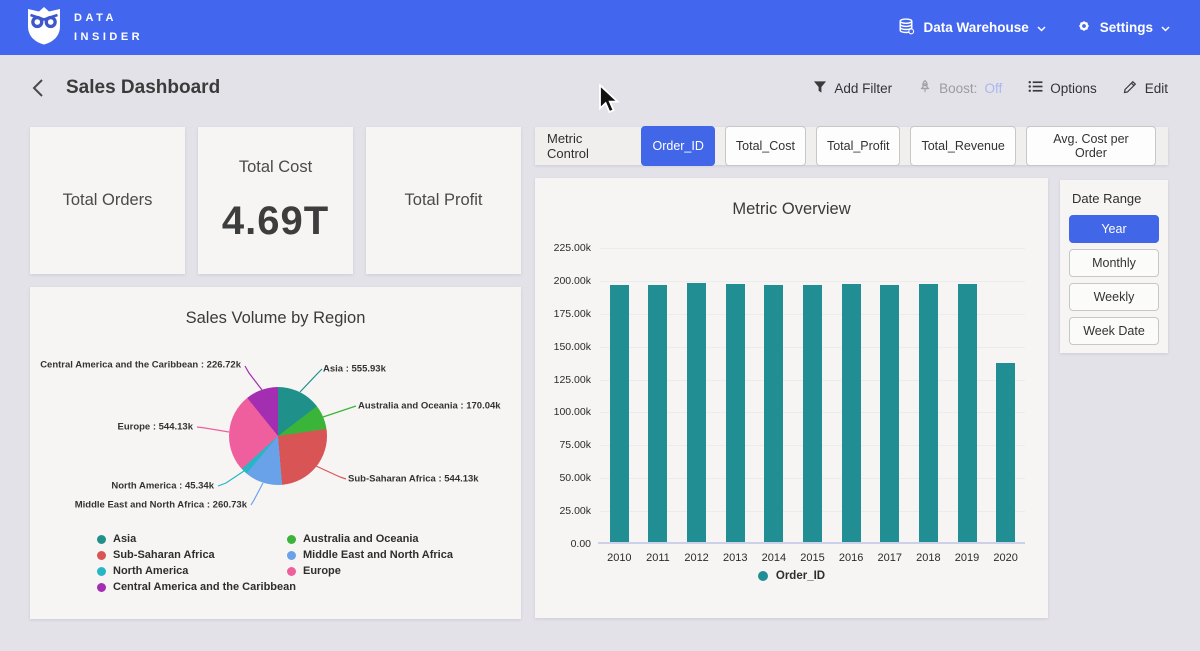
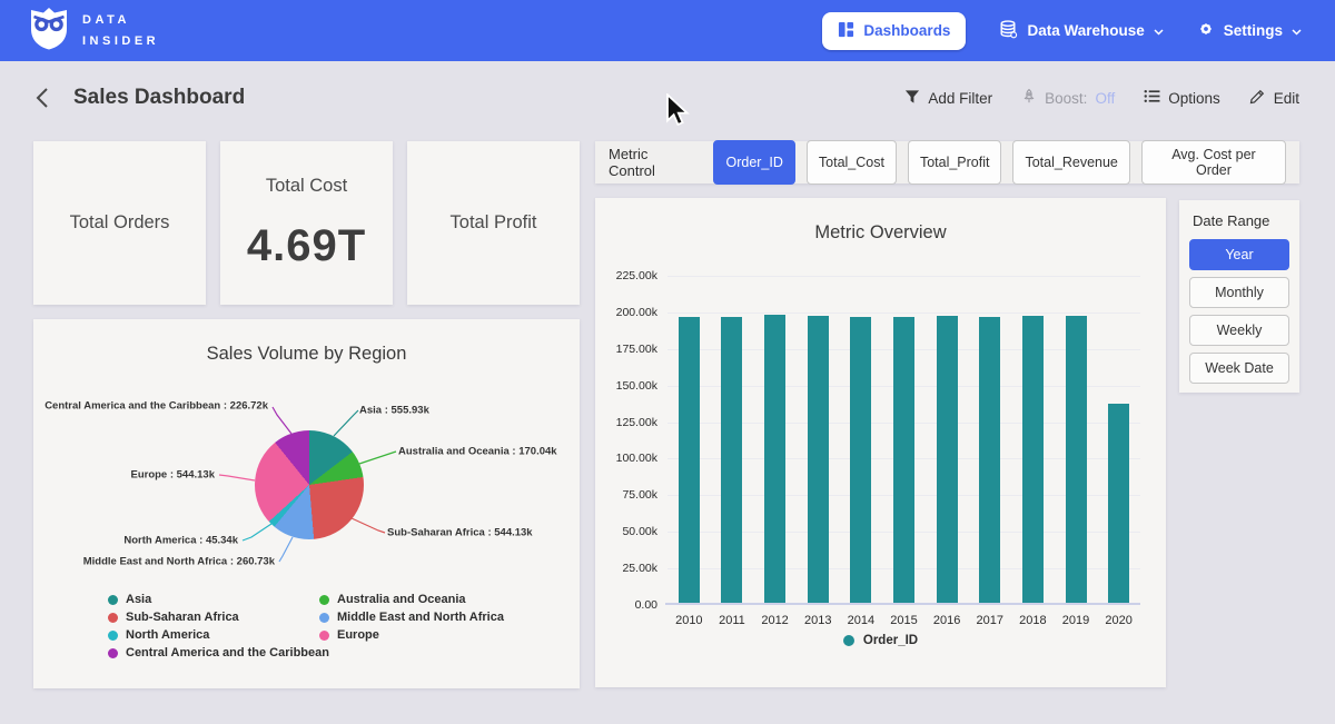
  DATA
  INSIDER
+ Dashboards
  Data Warehouse
  Settings
  Sales Dashboard
  Add Filter
  Boost:
  Off
  Options
  Edit
  Total Orders
  Total Cost
  4.69T
  Total Profit
  Metric Control
  Order_ID
  Total_Cost
  Total_Profit
  Total_Revenue
  Avg. Cost per Order
  Metric Overview
  2010
  2011
  2012
  2013
  2014
  2015
  2016
  2017
  2018
  2019
  2020
  Order_ID
  0.00
  25.00k
  50.00k
  75.00k
  100.00k
  125.00k
  150.00k
  175.00k
  200.00k
  225.00k
  Date Range
  Year
  Monthly
  Weekly
  Week Date
  Sales Volume by Region
  Asia : 555.93k
  Australia and Oceania : 170.04k
  Sub-Saharan Africa : 544.13k
  Middle East and North Africa : 260.73k
  North America : 45.34k
  Europe : 544.13k
  Central America and the Caribbean : 226.72k
  Asia
  Australia and Oceania
  Sub-Saharan Africa
  Middle East and North Africa
  North America
  Europe
  Central America and the Caribbean
